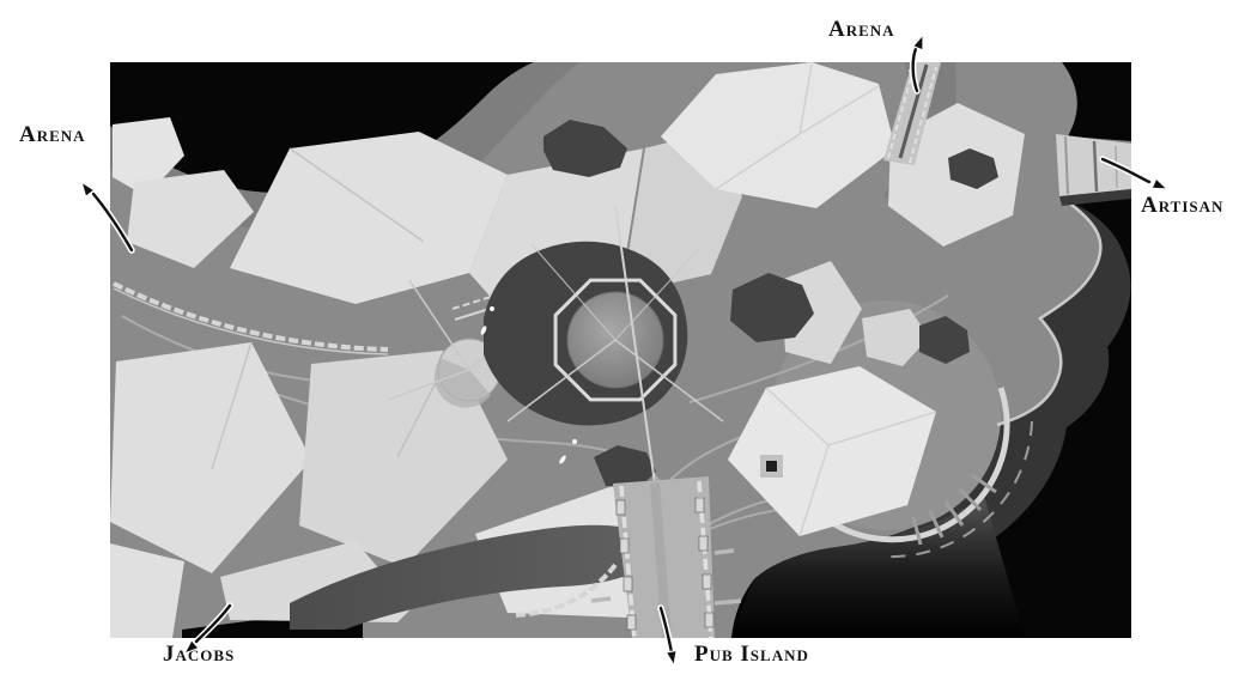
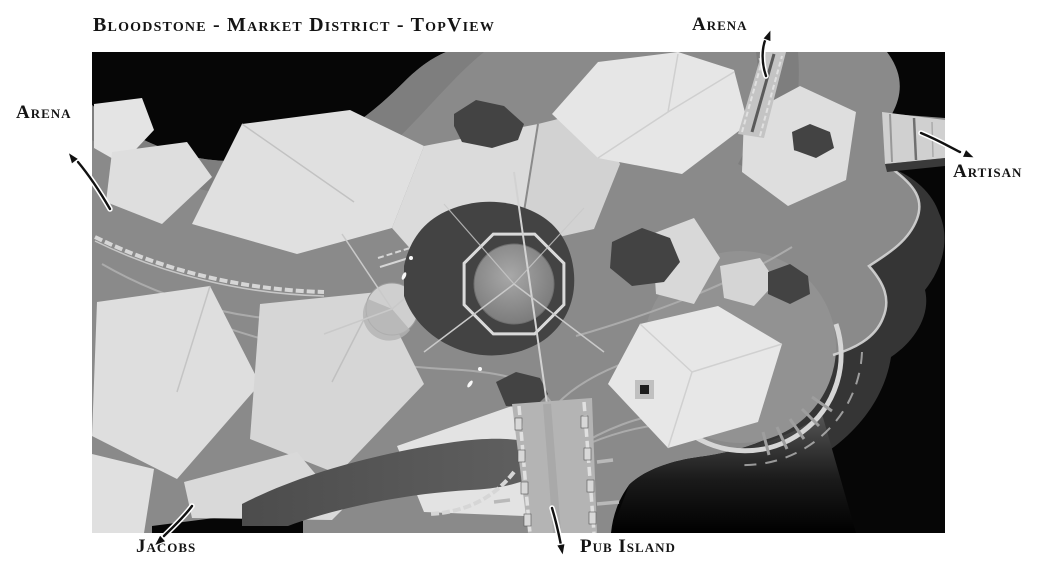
+ Bloodstone - Market District - TopView
  Arena
  Arena
  Artisan
  Jacobs
  Pub Island
